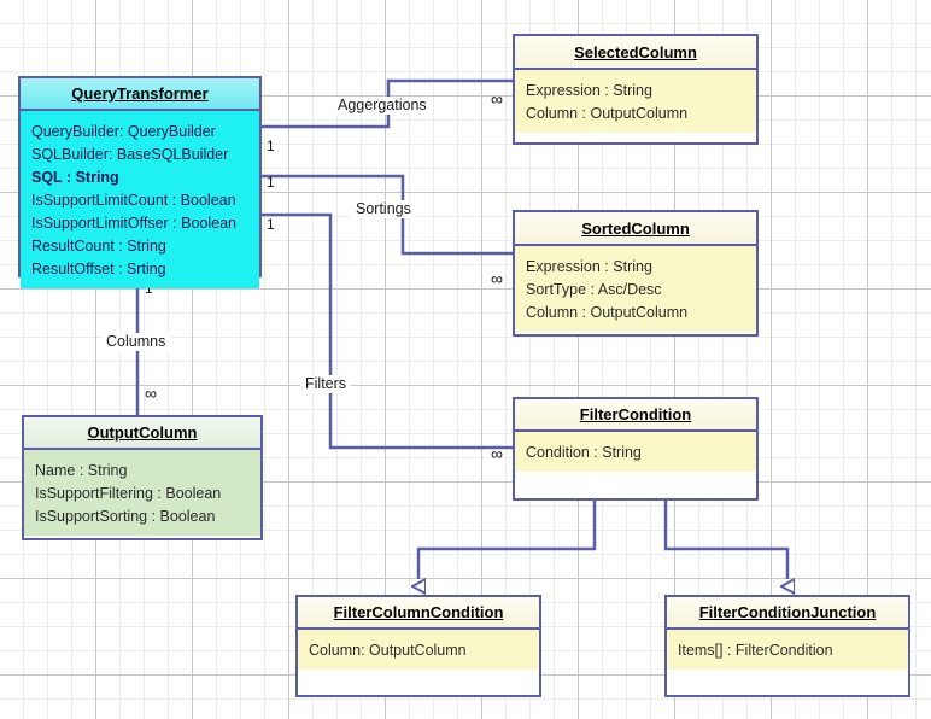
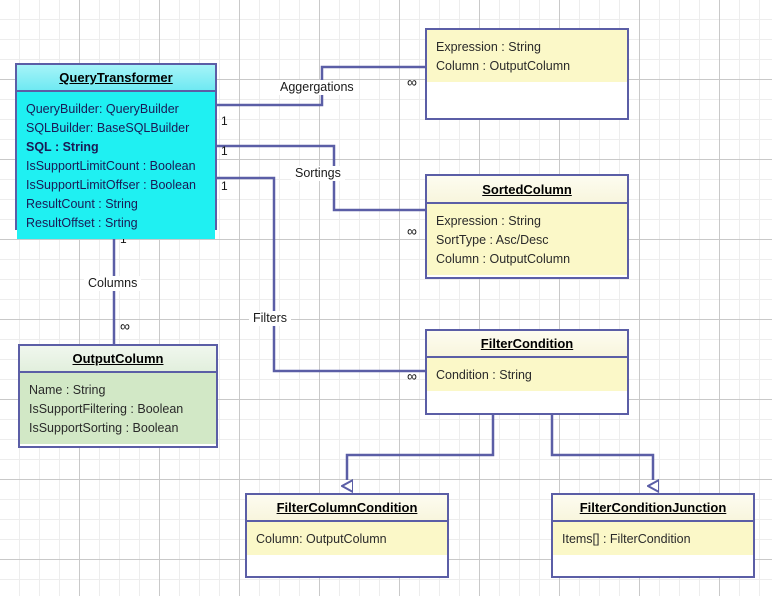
  Aggergations
  Sortings
  Filters
  Columns
  1
  ∞
  1
  ∞
  1
  ∞
  1
  ∞
  QueryTransformer
  QueryBuilder: QueryBuilder
  SQLBuilder: BaseSQLBuilder
  SQL : String
  IsSupportLimitCount : Boolean
  IsSupportLimitOffser : Boolean
  ResultCount : String
  ResultOffset : Srting
- SelectedColumn
  Expression : String
  Column : OutputColumn
  SortedColumn
  Expression : String
  SortType : Asc/Desc
  Column : OutputColumn
  OutputColumn
  Name : String
  IsSupportFiltering : Boolean
  IsSupportSorting : Boolean
  FilterCondition
  Condition : String
  FilterColumnCondition
  Column: OutputColumn
  FilterConditionJunction
  Items[] : FilterCondition
